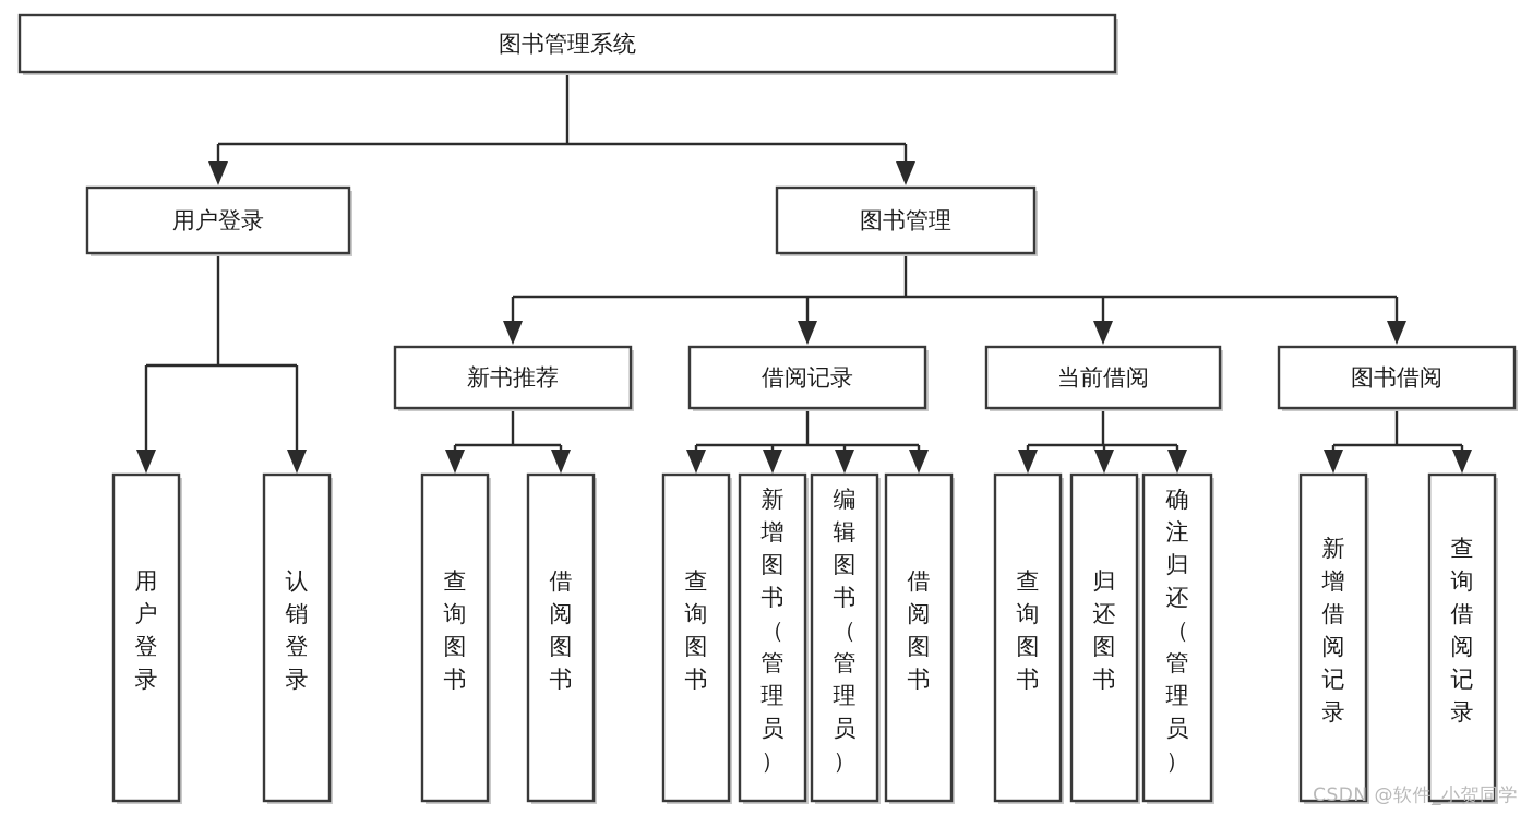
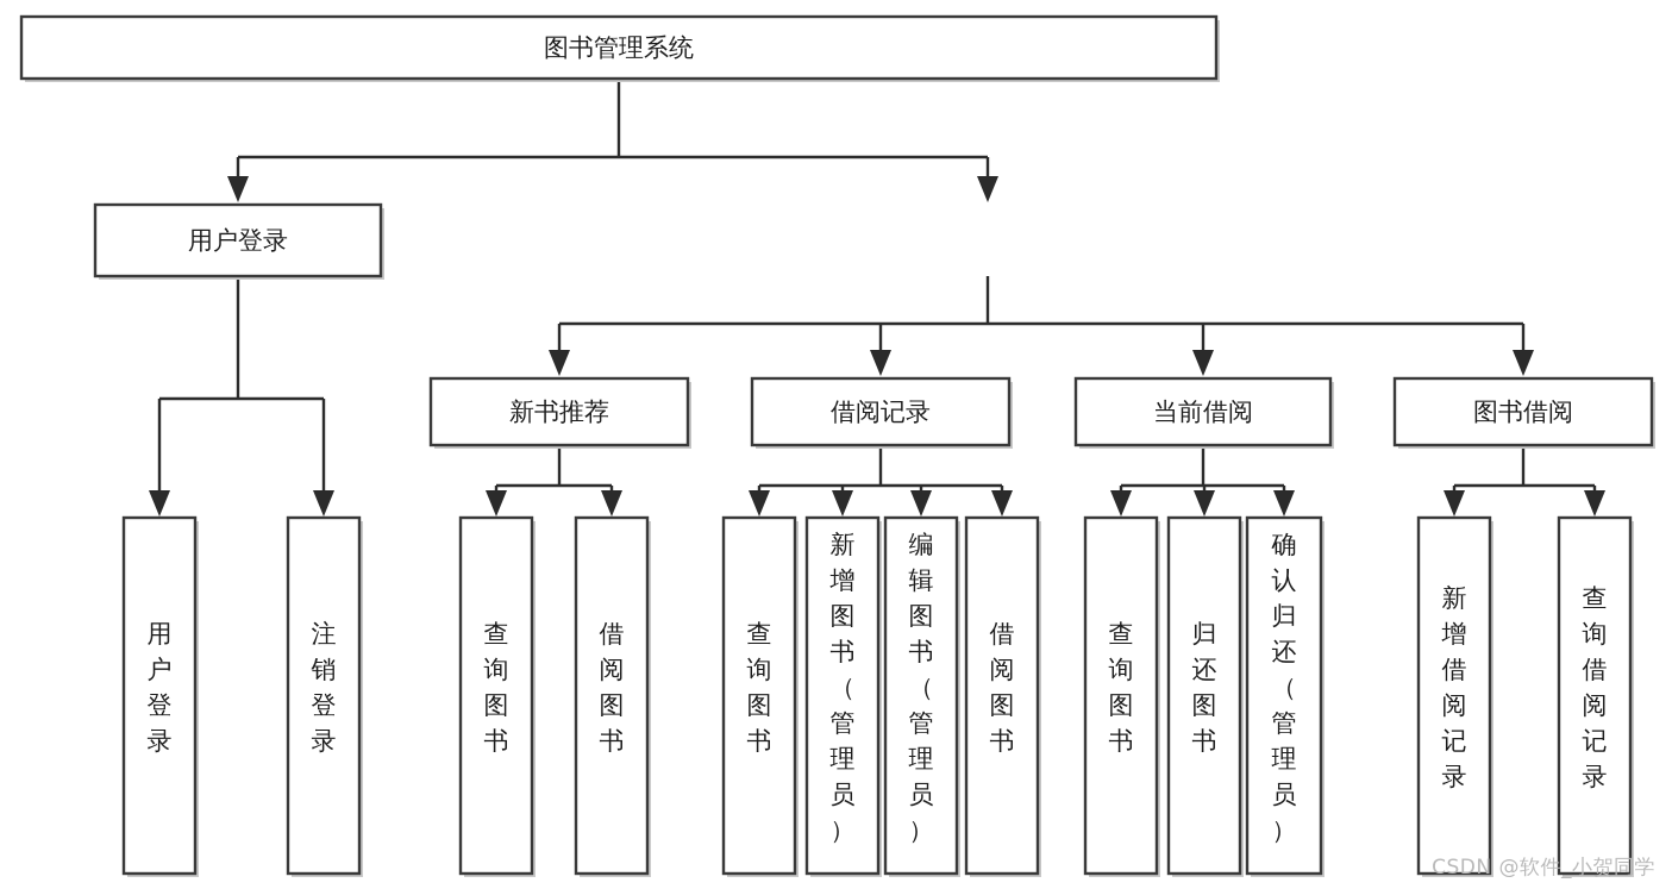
  图书管理系统
  用户登录
- 图书管理
  新书推荐
  借阅记录
  当前借阅
  图书借阅
  用户登录
- 认销登录
+ 注销登录
  查询图书
  借阅图书
  查询图书
  新增图书（管理员）
  编辑图书（管理员）
  借阅图书
  查询图书
  归还图书
- 确注归还（管理员）
+ 确认归还（管理员）
  新增借阅记录
  查询借阅记录
  CSDN @软件_小贺同学
